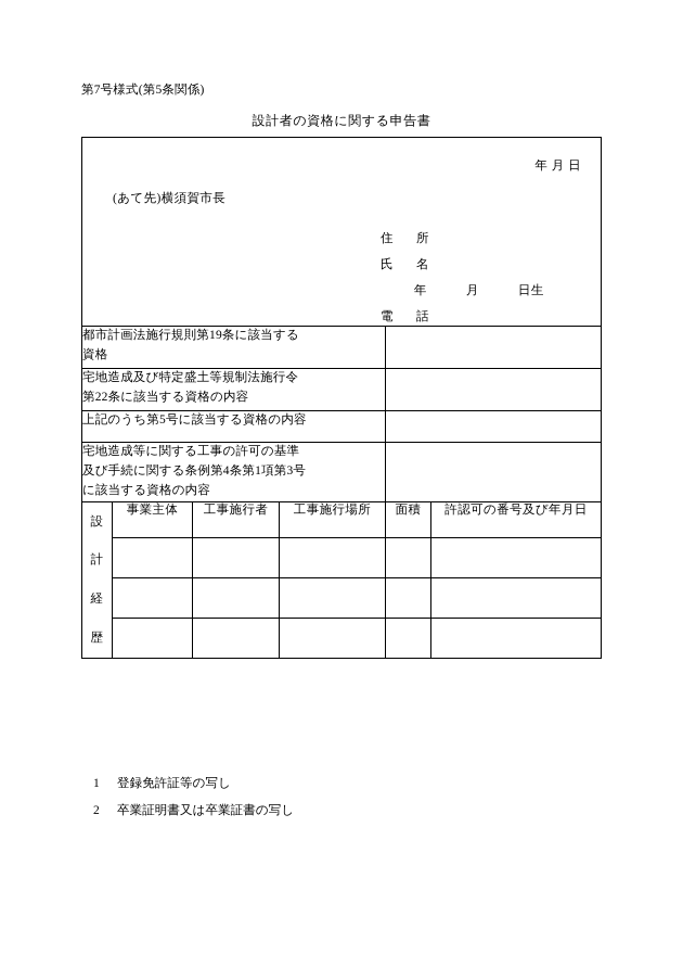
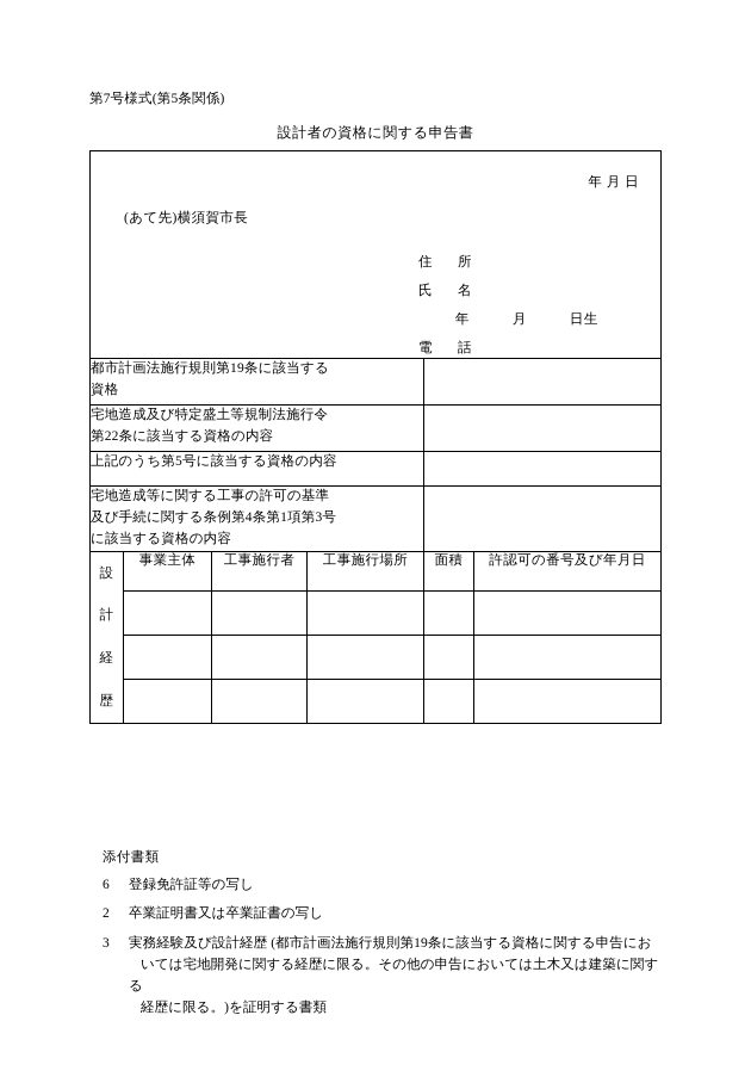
  第7号様式(第5条関係)
  設計者の資格に関する申告書
  年 月 日 (あて先)横須賀市長 住 所 氏 名 年 月 日生 電 話
  都市計画法施行規則第19条に該当する 資格
  宅地造成及び特定盛土等規制法施行令 第22条に該当する資格の内容
  上記のうち第5号に該当する資格の内容
  宅地造成等に関する工事の許可の基準 及び手続に関する条例第4条第1項第3号 に該当する資格の内容
  設 計 経 歴	事業主体	工事施行者	工事施行場所	面積	許認可の番号及び年月日
+ 添付書類
- 1
+ 6
  登録免許証等の写し
  2
  卒業証明書又は卒業証書の写し
+ 3
+ 実務経験及び設計経歴 (都市計画法施行規則第19条に該当する資格に関する申告にお
+ いては宅地開発に関する経歴に限る。その他の申告においては土木又は建築に関する
+ 経歴に限る。)を証明する書類
